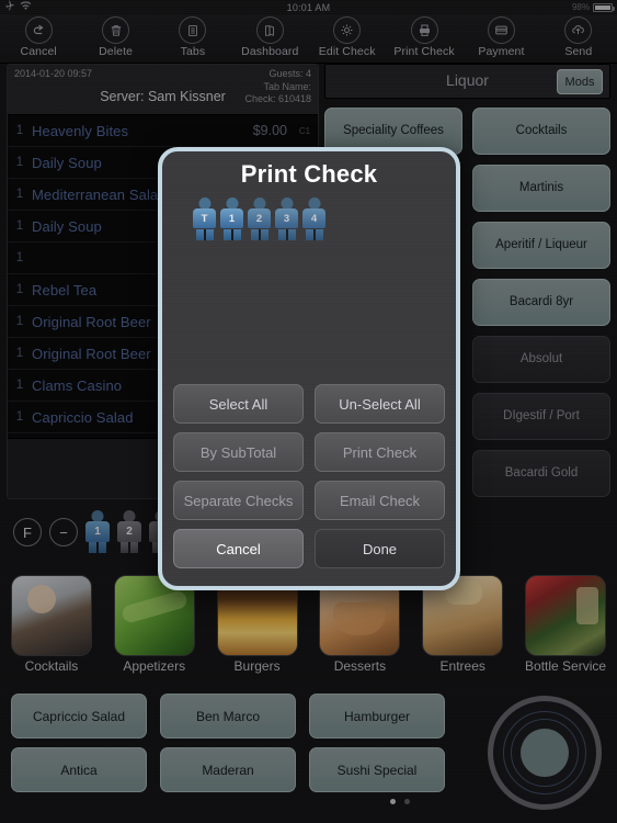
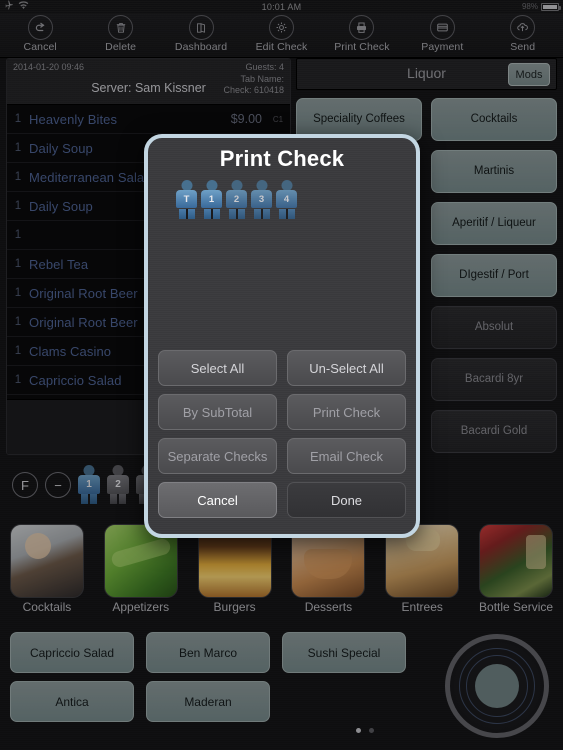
  10:01 AM
  98%
  Cancel
  Delete
- Tabs
  Dashboard
  Edit Check
  Print Check
  Payment
  Send
- 2014-01-20 09:57
+ 2014-01-20 09:46
  Guests: 4
  Tab Name:
  Check: 610418
  Server: Sam Kissner
  1
  Heavenly Bites
  $9.00
  C1
  1
  Daily Soup
  1
  Mediterranean Sala
  1
  Daily Soup
  1
  1
  Rebel Tea
  1
  Original Root Beer
  1
  Original Root Beer
  1
  Clams Casino
  1
  Capriccio Salad
  F
  −
  1
  2
  Liquor
  Mods
  Speciality Coffees
  Cocktails
  Martinis
  Aperitif / Liqueur
- Bacardi 8yr
+ DIgestif / Port
  Absolut
- DIgestif / Port
+ Bacardi 8yr
  Bacardi Gold
  Cocktails
  Appetizers
  Burgers
  Desserts
  Entrees
  Bottle Service
  Capriccio Salad
  Antica
  Ben Marco
  Maderan
- Hamburger
  Sushi Special
  Print Check
  T
  1
  2
  3
  4
  Select All
  Un-Select All
  By SubTotal
  Print Check
  Separate Checks
  Email Check
  Cancel
  Done
